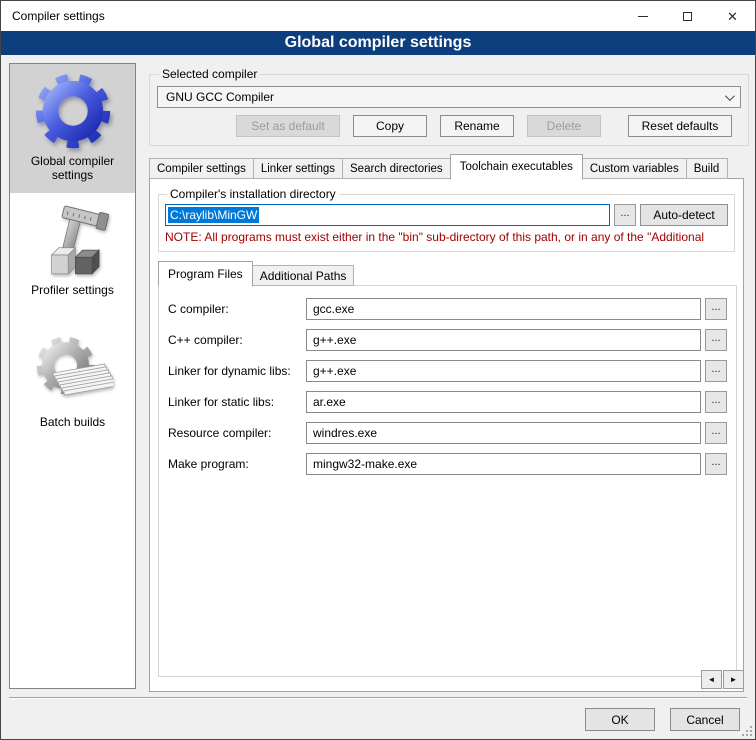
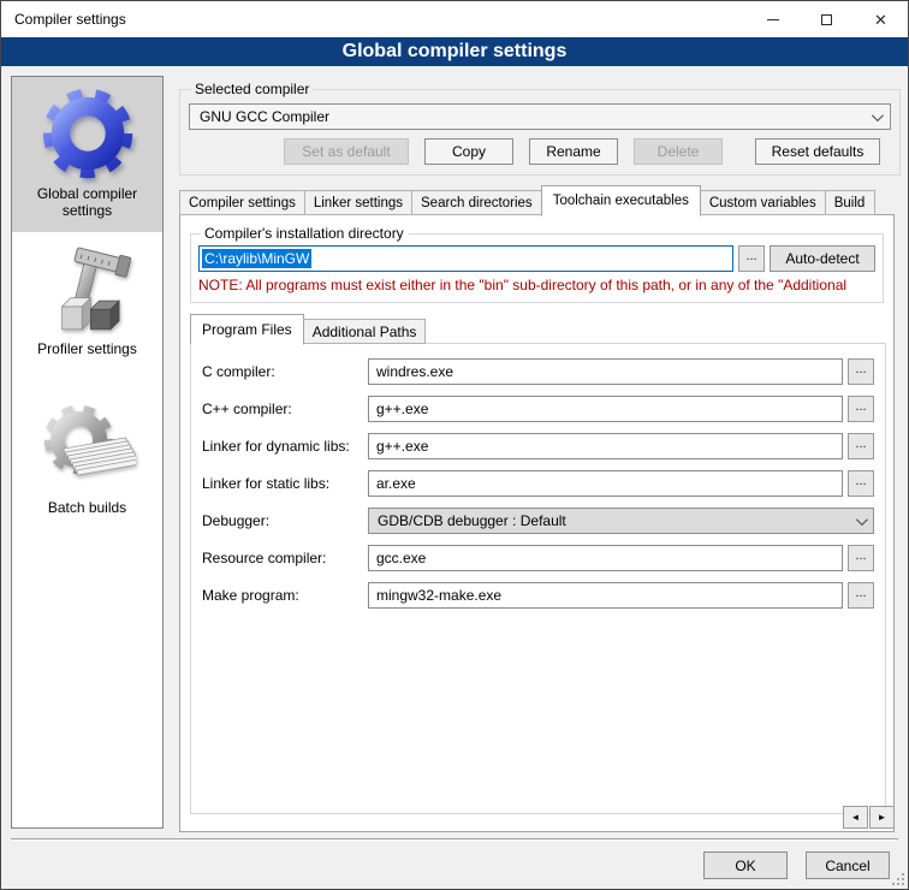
  Compiler settings
  ✕
  Global compiler settings
  Global compiler settings
  Profiler settings
  Batch builds
  Selected compiler
  GNU GCC Compiler
  Set as default
  Copy
  Rename
  Delete
  Reset defaults
  Compiler settings
  Linker settings
  Search directories
  Toolchain executables
  Custom variables
  Build
  ◄
  ►
  Compiler's installation directory
  C:\raylib\MinGW
  ...
  Auto-detect
  NOTE: All programs must exist either in the "bin" sub-directory of this path, or in any of the "Additional
  Program Files
  Additional Paths
  C compiler:
- gcc.exe
+ windres.exe
  ...
  C++ compiler:
  g++.exe
  ...
  Linker for dynamic libs:
  g++.exe
  ...
  Linker for static libs:
  ar.exe
  ...
+ Debugger:
+ GDB/CDB debugger : Default
  Resource compiler:
- windres.exe
+ gcc.exe
  ...
  Make program:
  mingw32-make.exe
  ...
  OK
  Cancel
